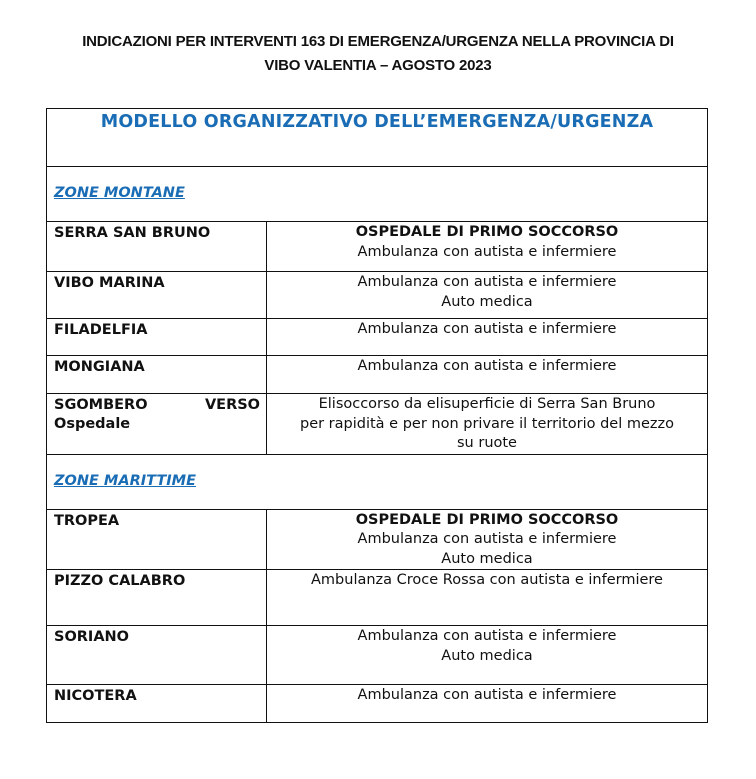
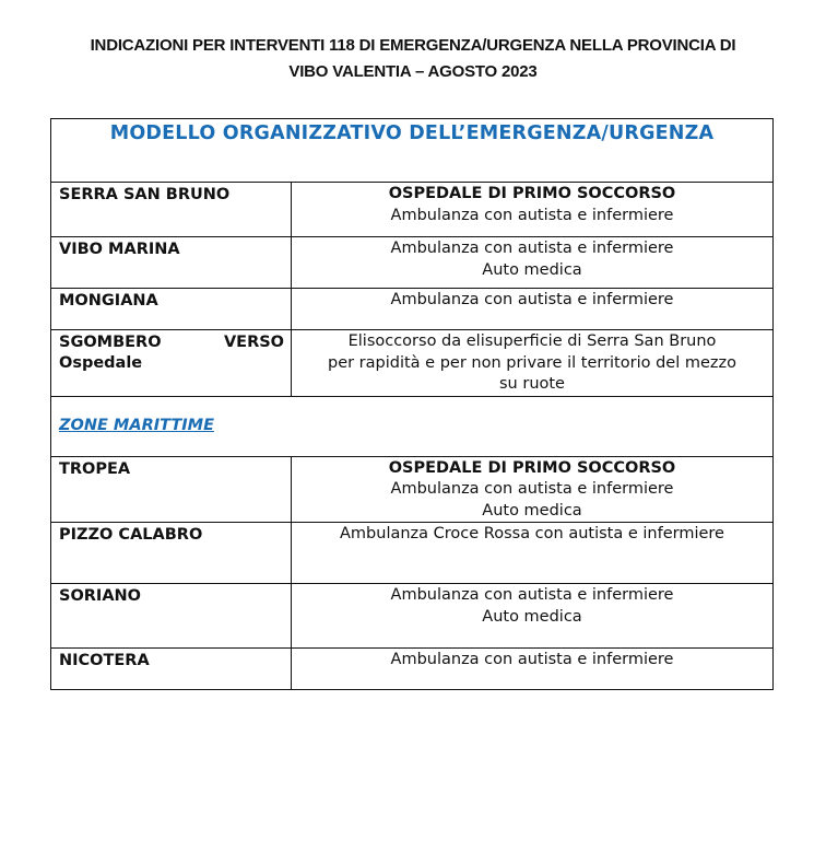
- INDICAZIONI PER INTERVENTI 163 DI EMERGENZA/URGENZA NELLA PROVINCIA DI
+ INDICAZIONI PER INTERVENTI 118 DI EMERGENZA/URGENZA NELLA PROVINCIA DI
  VIBO VALENTIA – AGOSTO 2023
  MODELLO ORGANIZZATIVO DELL’EMERGENZA/URGENZA
- ZONE MONTANE
  SERRA SAN BRUNO	OSPEDALE DI PRIMO SOCCORSO Ambulanza con autista e infermiere
  VIBO MARINA	Ambulanza con autista e infermiere Auto medica
- FILADELFIA	Ambulanza con autista e infermiere
  MONGIANA	Ambulanza con autista e infermiere
  SGOMBERO VERSO Ospedale	Elisoccorso da elisuperficie di Serra San Bruno per rapidità e per non privare il territorio del mezzo su ruote
  ZONE MARITTIME
  TROPEA	OSPEDALE DI PRIMO SOCCORSO Ambulanza con autista e infermiere Auto medica
  PIZZO CALABRO	Ambulanza Croce Rossa con autista e infermiere
  SORIANO	Ambulanza con autista e infermiere Auto medica
  NICOTERA	Ambulanza con autista e infermiere
